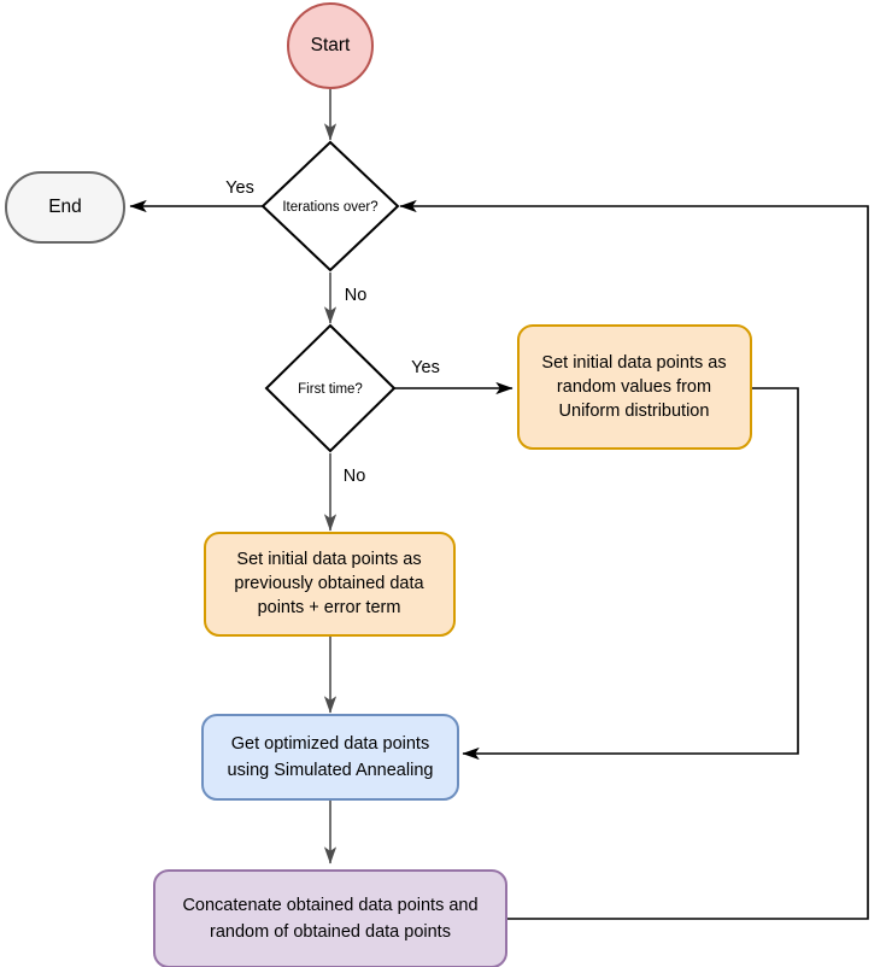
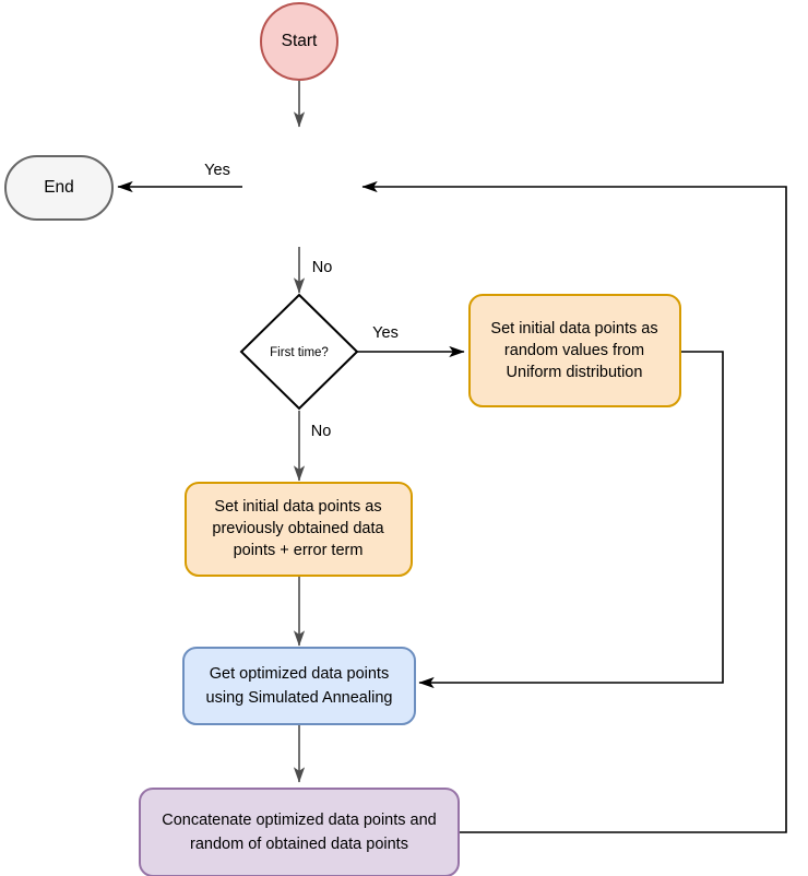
  Yes
  No
  Yes
  No
  Start
  End
- Iterations over?
  First time?
  Set initial data points as
  random values from
  Uniform distribution
  Set initial data points as
  previously obtained data
  points + error term
  Get optimized data points
  using Simulated Annealing
- Concatenate obtained data points and
+ Concatenate optimized data points and
  random of obtained data points
